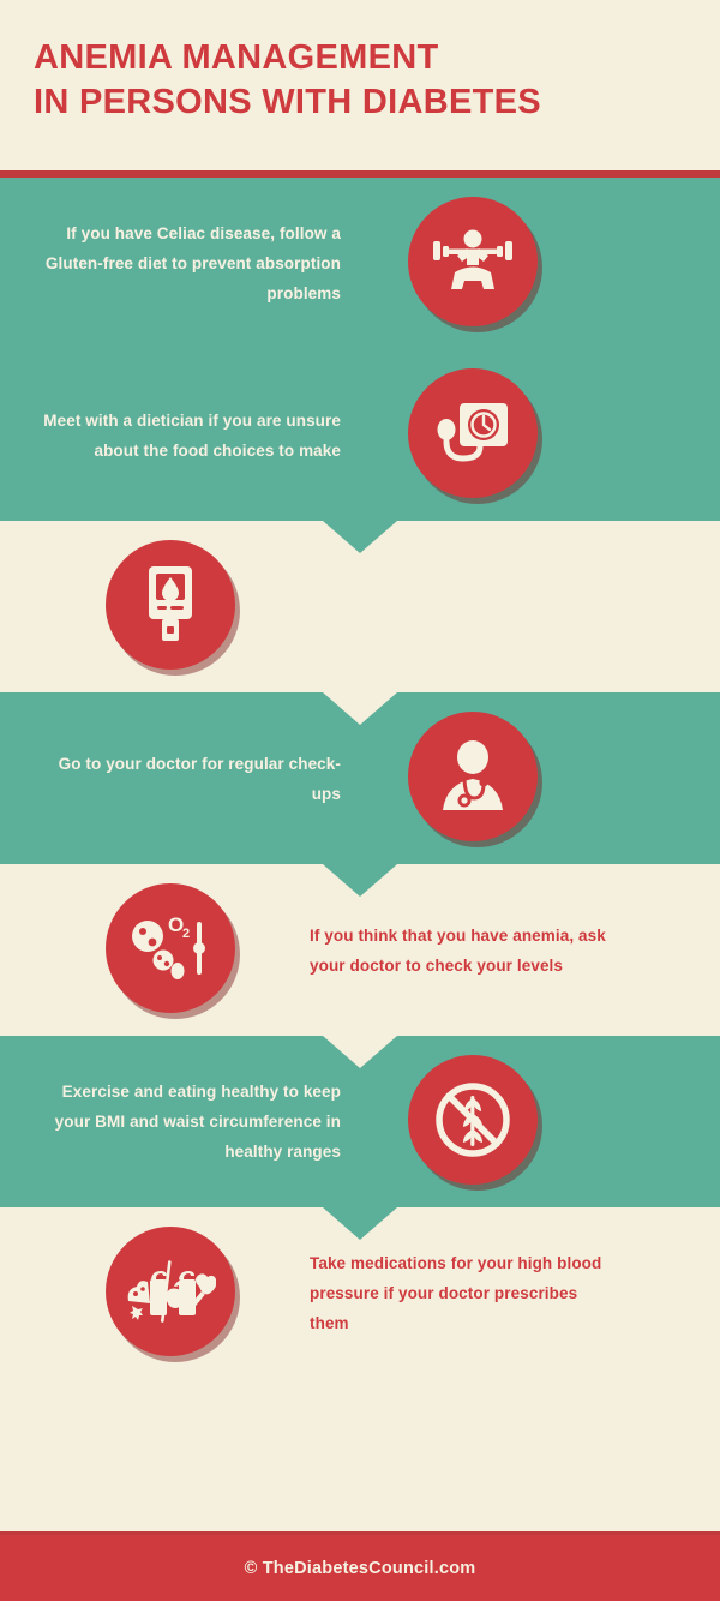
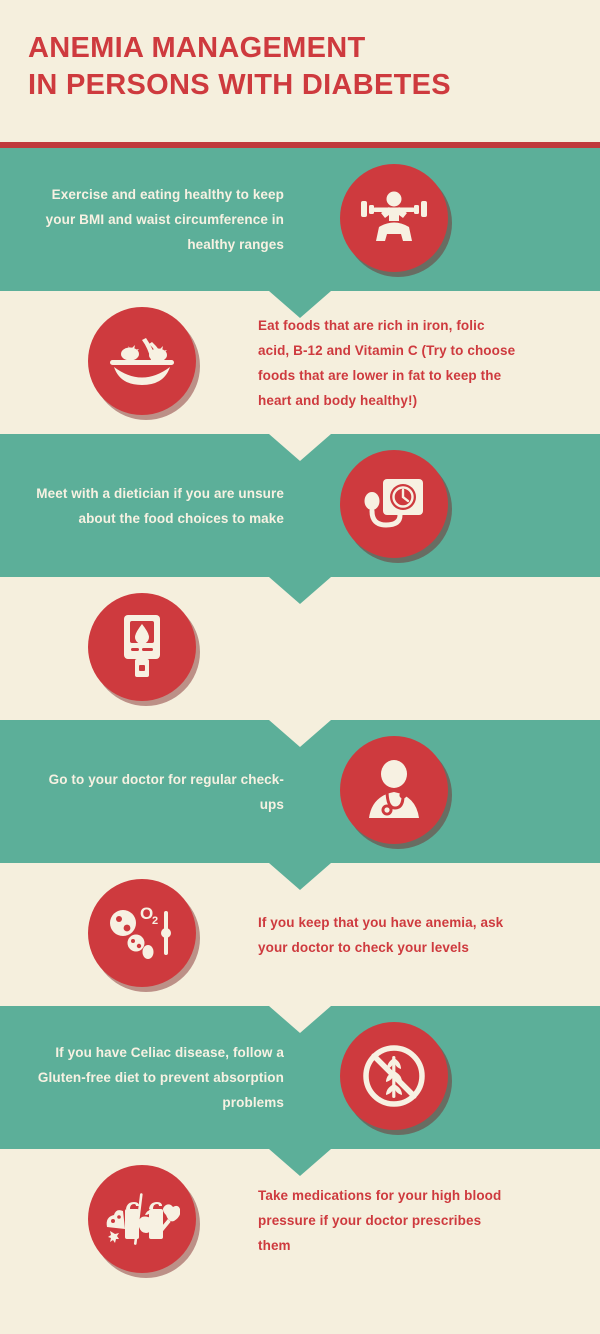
  ANEMIA MANAGEMENT
  IN PERSONS WITH DIABETES
- If you have Celiac disease, follow a Gluten-free diet to prevent absorption problems
+ Exercise and eating healthy to keep your BMI and waist circumference in healthy ranges
+ Eat foods that are rich in iron, folic acid, B-12 and Vitamin C (Try to choose foods that are lower in fat to keep the heart and body healthy!)
  Meet with a dietician if you are unsure about the food choices to make
  Go to your doctor for regular check-ups
  O
  2
- If you think that you have anemia, ask your doctor to check your levels
+ If you keep that you have anemia, ask your doctor to check your levels
- Exercise and eating healthy to keep your BMI and waist circumference in healthy ranges
+ If you have Celiac disease, follow a Gluten-free diet to prevent absorption problems
  Take medications for your high blood pressure if your doctor prescribes them
- © TheDiabetesCouncil.com
